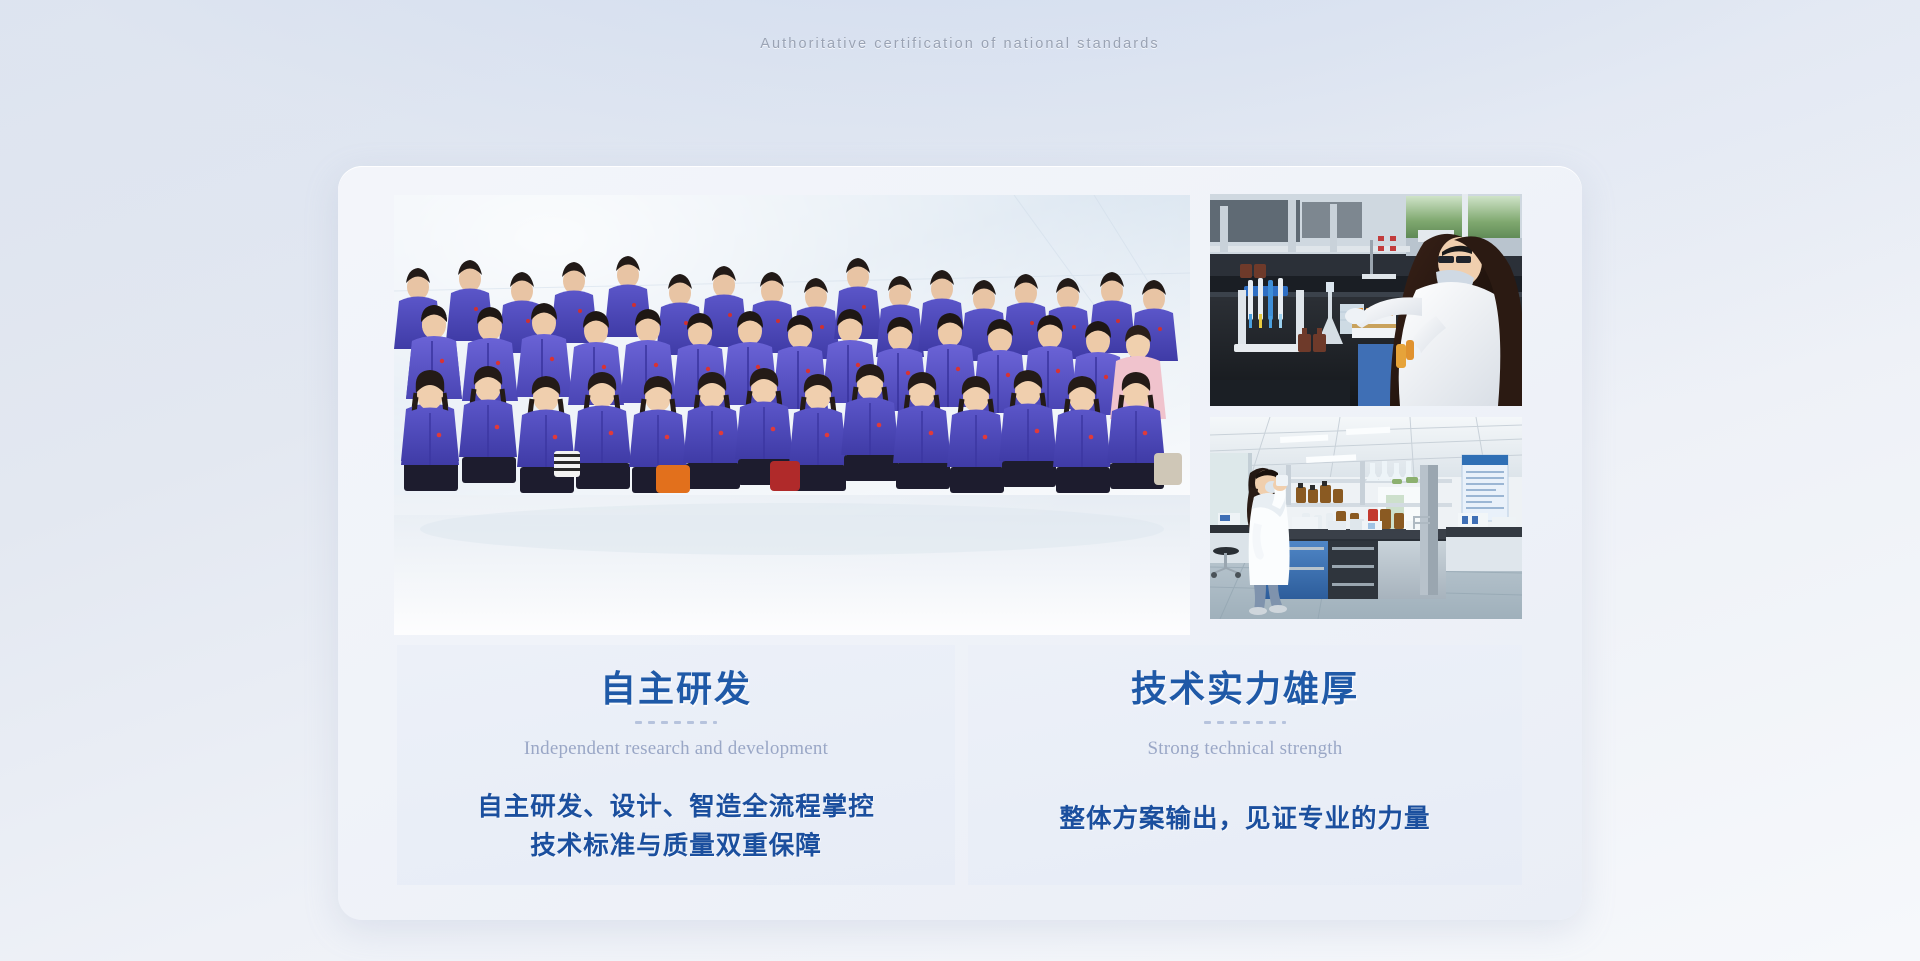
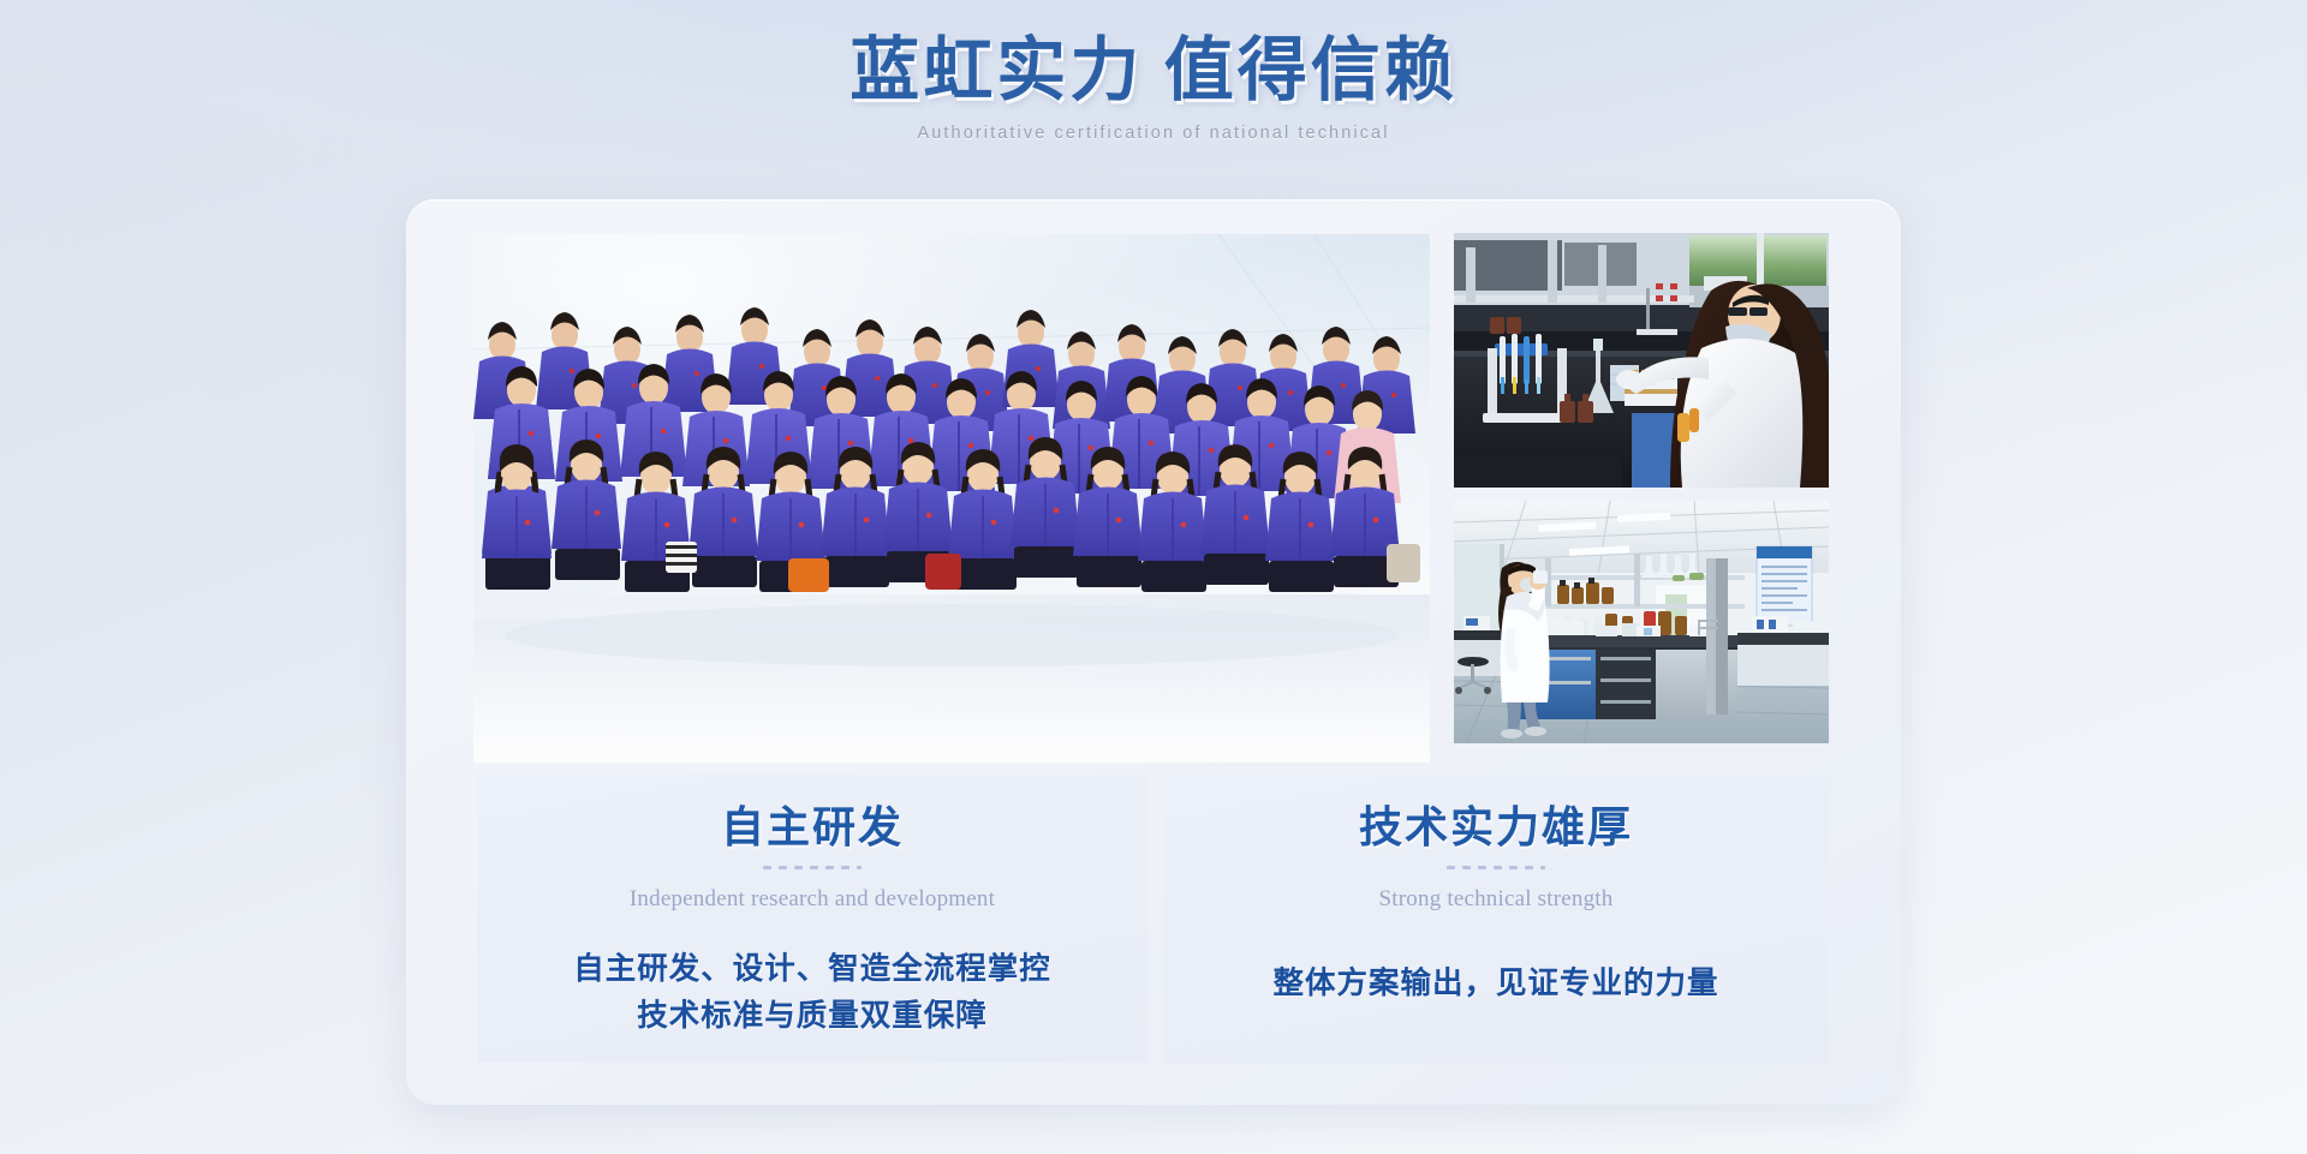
+ 蓝虹实力 值得信赖
- Authoritative certification of national standards
+ Authoritative certification of national technical
  自主研发
  Independent research and development
  自主研发、设计、智造全流程掌控
  技术标准与质量双重保障
  技术实力雄厚
  Strong technical strength
  整体方案输出，见证专业的力量
